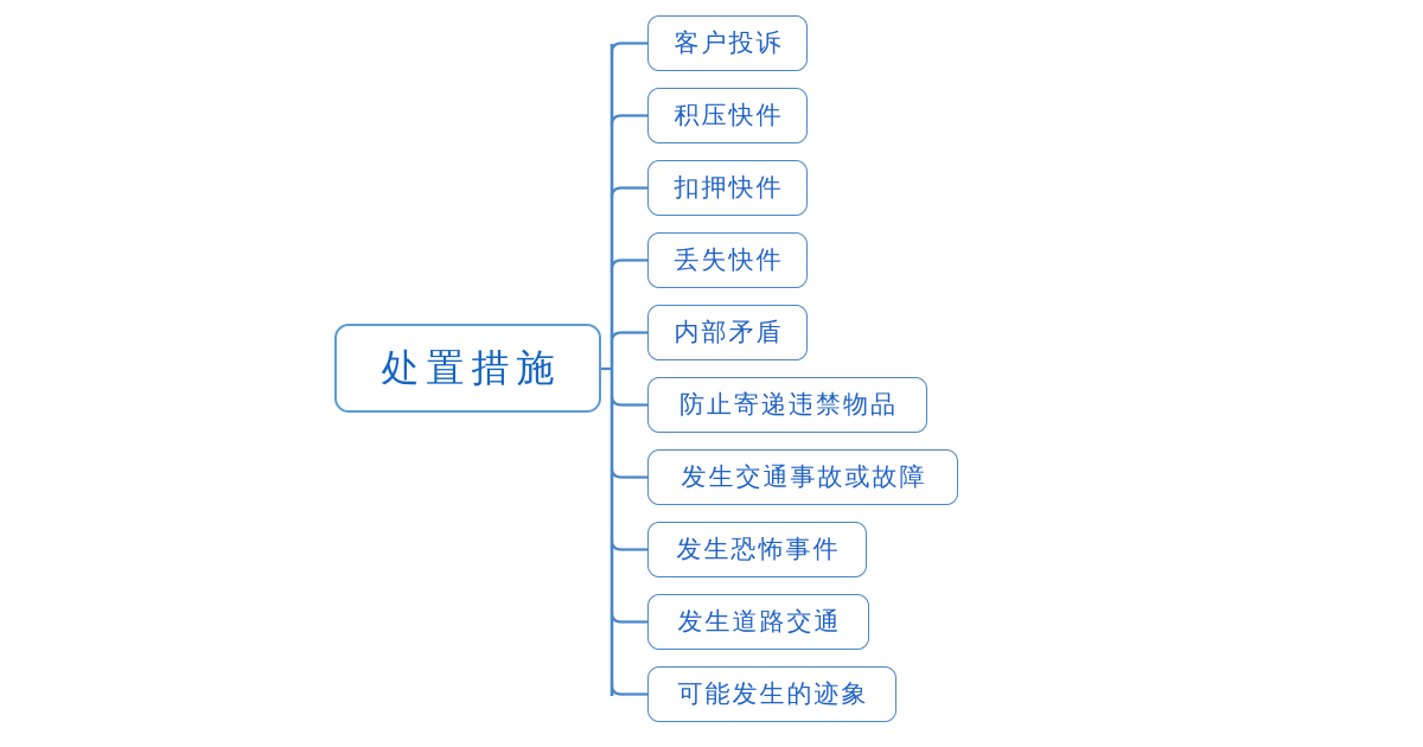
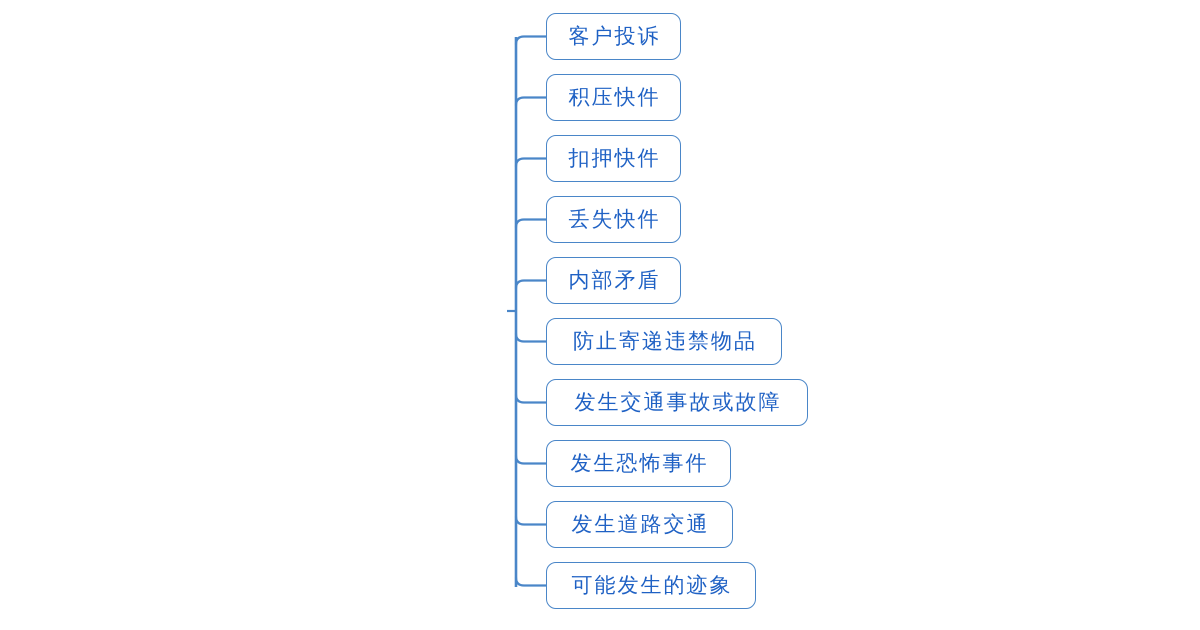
- 处置措施
  客户投诉
  积压快件
  扣押快件
  丢失快件
  内部矛盾
  防止寄递违禁物品
  发生交通事故或故障
  发生恐怖事件
  发生道路交通
  可能发生的迹象
